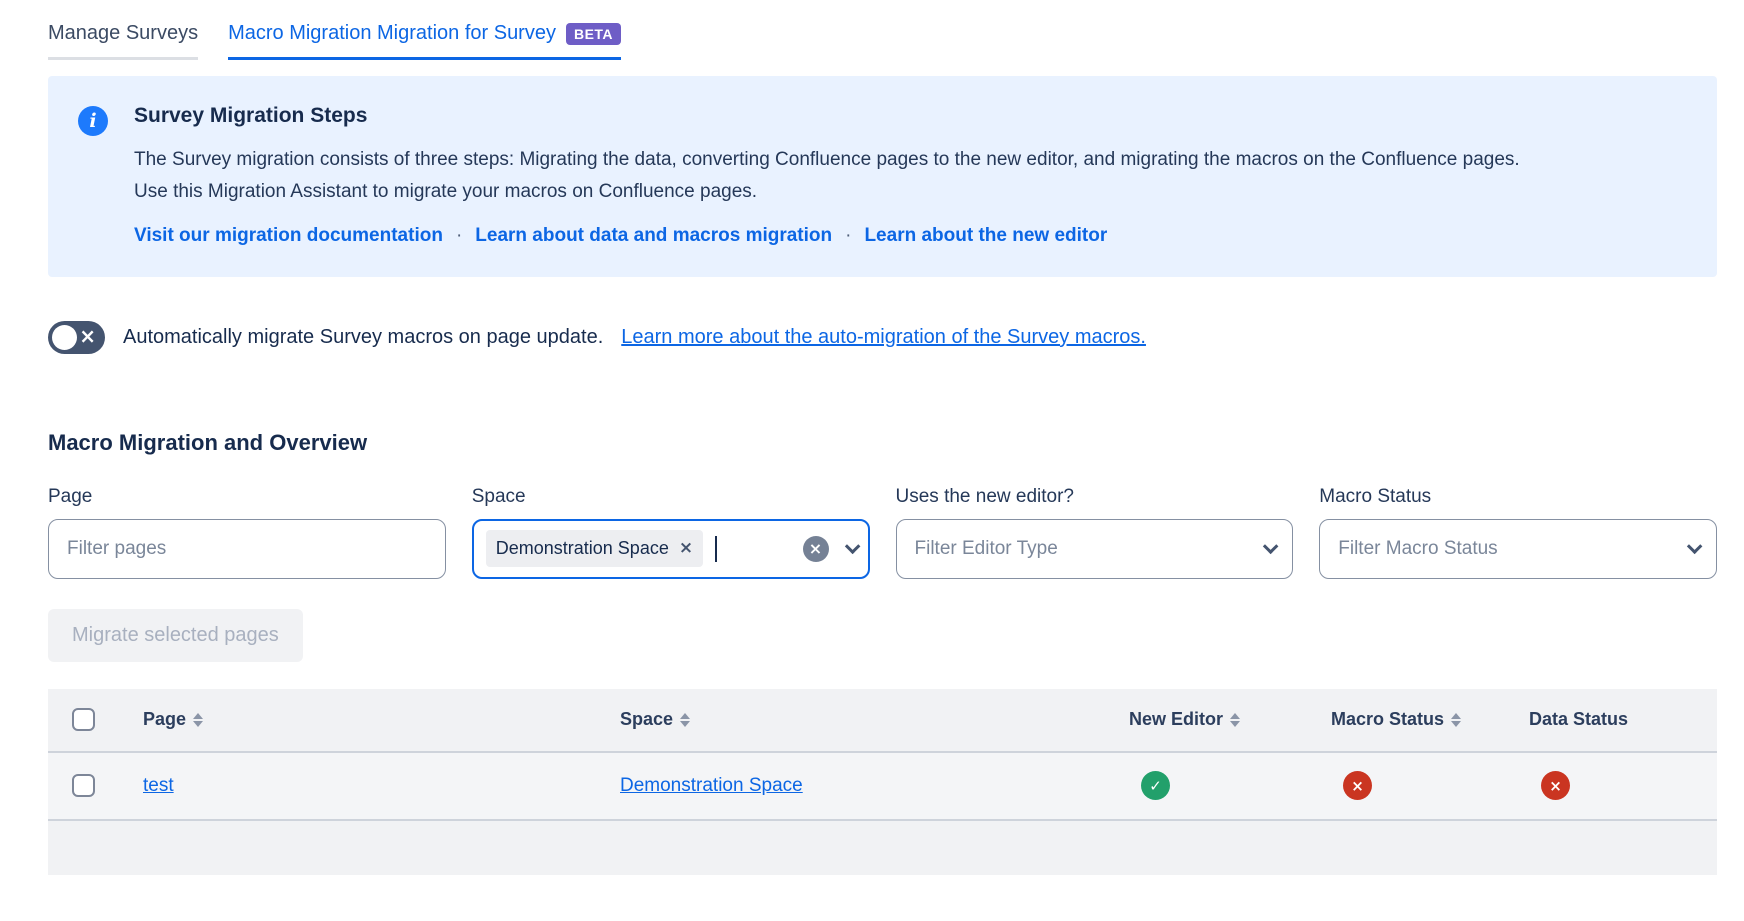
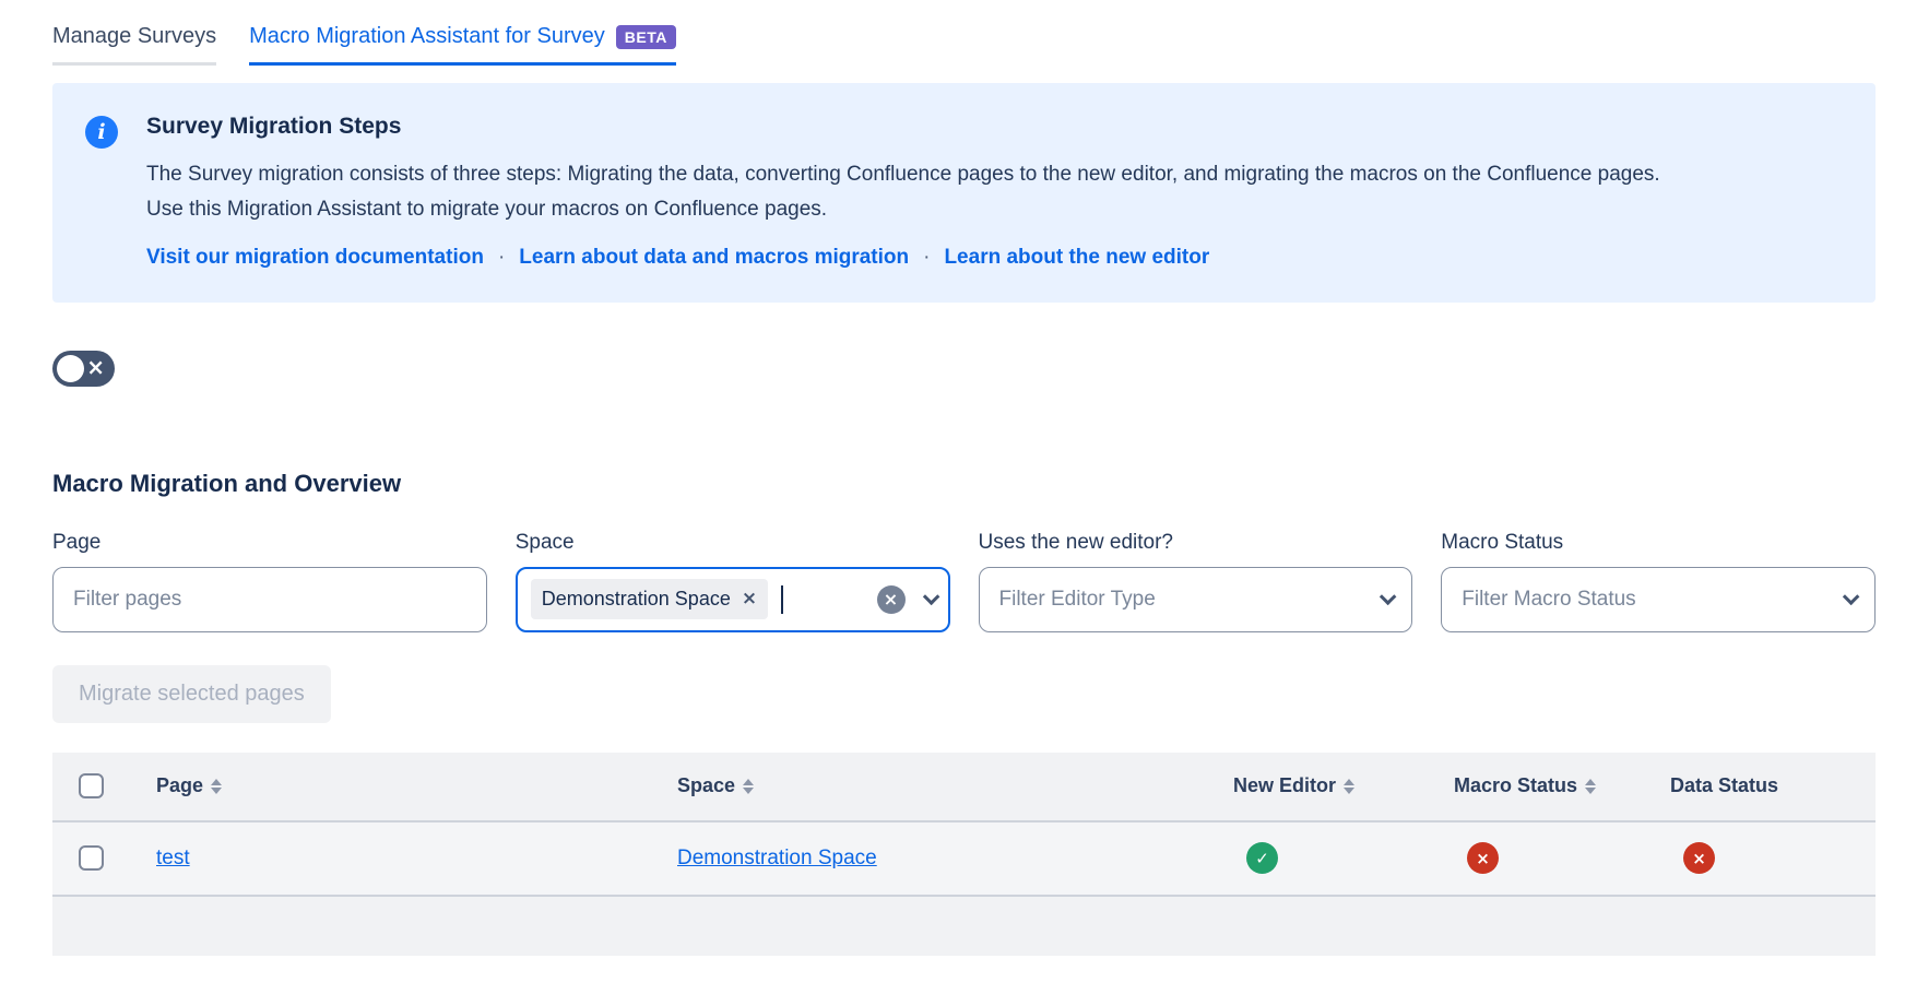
  Manage Surveys
- Macro Migration Migration for Survey
+ Macro Migration Assistant for Survey
  BETA
  i
  Survey Migration Steps
  The Survey migration consists of three steps: Migrating the data, converting Confluence pages to the new editor, and migrating the macros on the Confluence pages. Use this Migration Assistant to migrate your macros on Confluence pages.
  Visit our migration documentation
  ·
  Learn about data and macros migration
  ·
  Learn about the new editor
  ×
- Automatically migrate Survey macros on page update.
- Learn more about the auto-migration of the Survey macros.
  Macro Migration and Overview
  Page
  Filter pages
  Space
  Demonstration Space
  ×
  ×
  Uses the new editor?
  Filter Editor Type
  Macro Status
  Filter Macro Status
  Migrate selected pages
  Page
  Space
  New Editor
  Macro Status
  Data Status
  test
  Demonstration Space
  ✓
  ×
  ×
